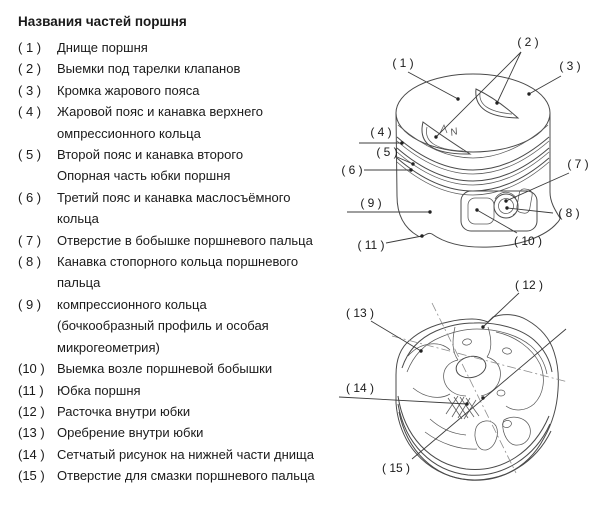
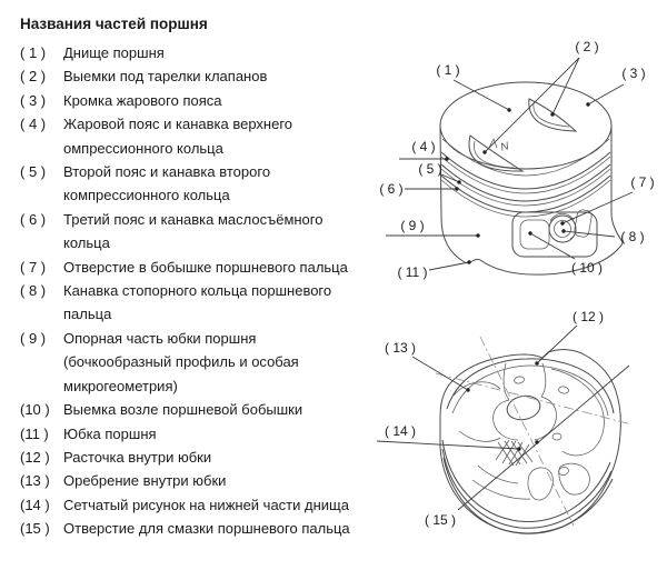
  Названия частей поршня
  ( 1 )
  Днище поршня
  ( 2 )
  Выемки под тарелки клапанов
  ( 3 )
  Кромка жарового пояса
  ( 4 )
  Жаровой пояс и канавка верхнего
  омпрессионного кольца
  ( 5 )
  Второй пояс и канавка второго
- Опорная часть юбки поршня
+ компрессионного кольца
  ( 6 )
  Третий пояс и канавка маслосъёмного
  кольца
  ( 7 )
  Отверстие в бобышке поршневого пальца
  ( 8 )
  Канавка стопорного кольца поршневого
  пальца
  ( 9 )
- компрессионного кольца
+ Опорная часть юбки поршня
  (бочкообразный профиль и особая
  микрогеометрия)
  (10 )
  Выемка возле поршневой бобышки
  (11 )
  Юбка поршня
  (12 )
  Расточка внутри юбки
  (13 )
  Оребрение внутри юбки
  (14 )
  Сетчатый рисунок на нижней части днища
  (15 )
  Отверстие для смазки поршневого пальца
  ( 1 )
  ( 2 )
  ( 3 )
  ( 4 )
  ( 5 )
  ( 6 )
  ( 7 )
  ( 8 )
  ( 9 )
  ( 10 )
  ( 11 )
  ( 12 )
  ( 13 )
  ( 14 )
  ( 15 )
